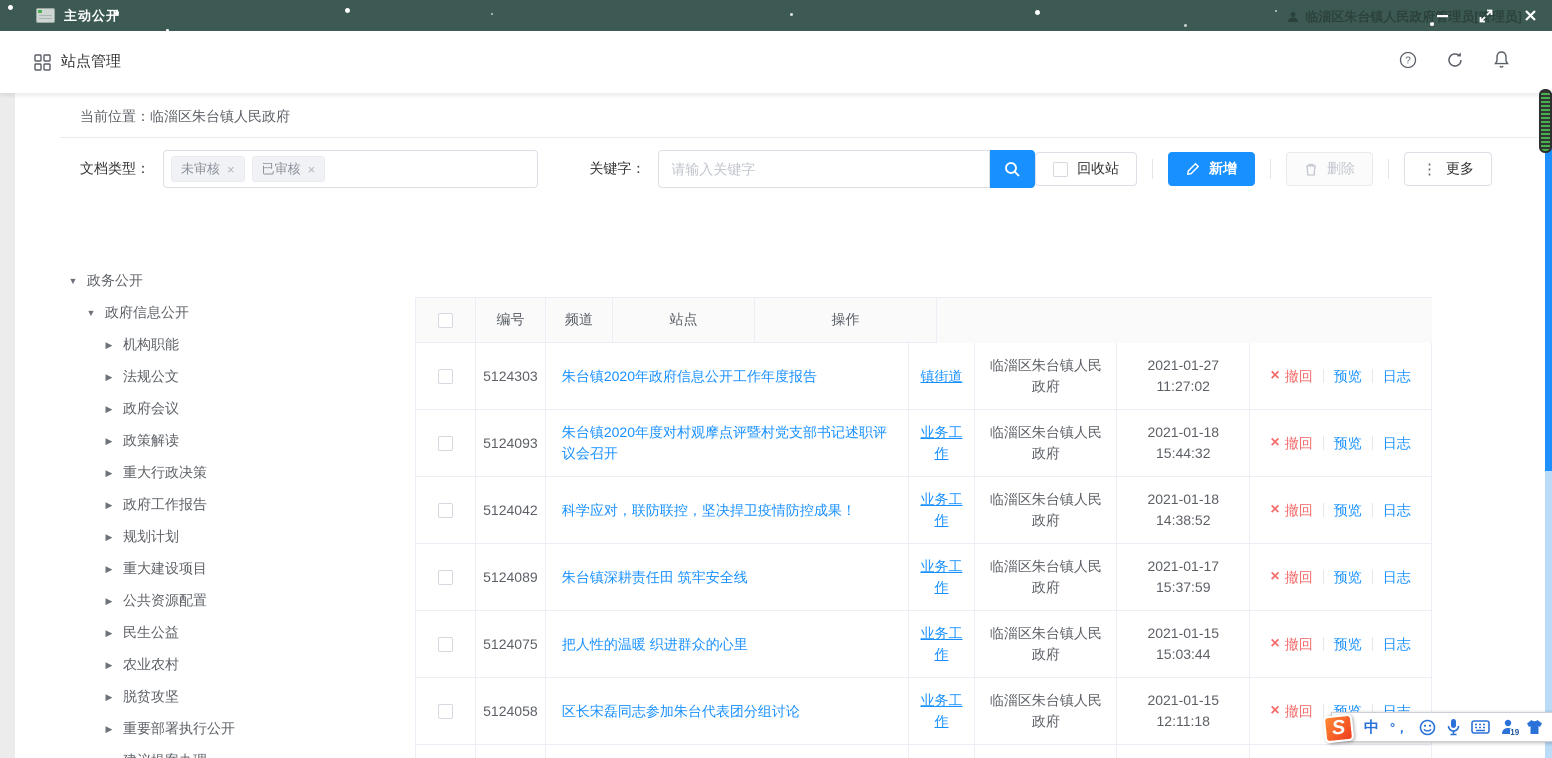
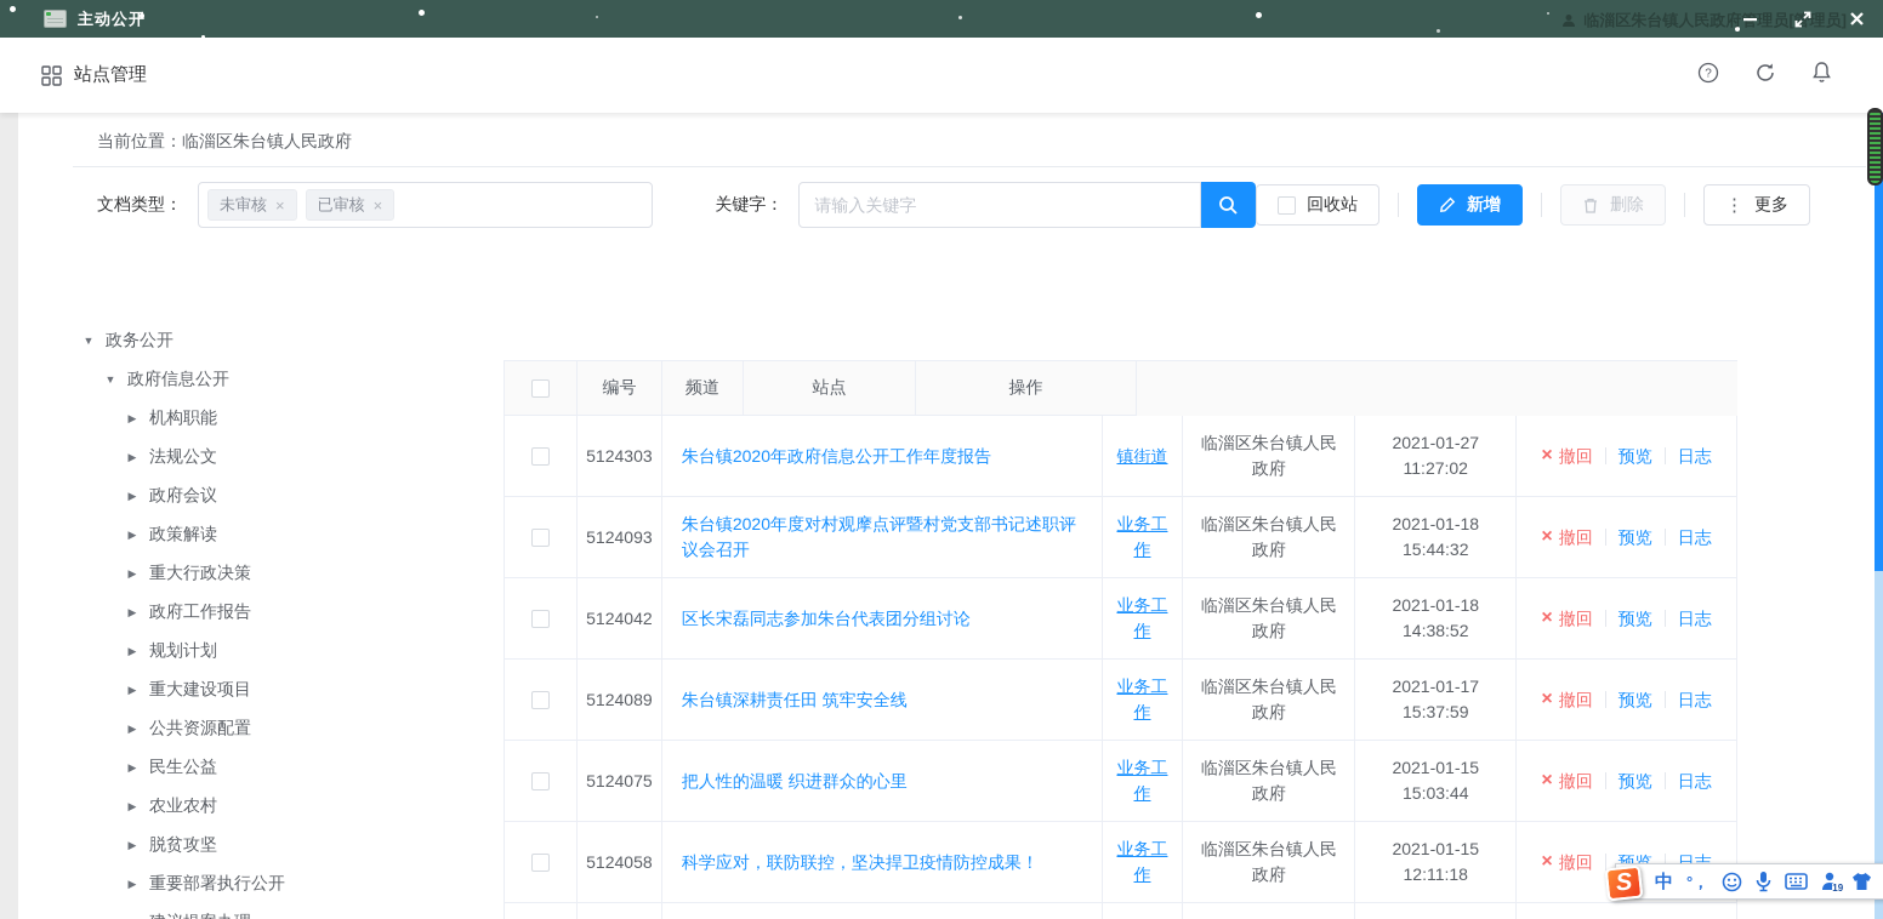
  主动公开
  临淄区朱台镇人民政府理员[管理员]
  站点管理
  ?
  当前位置：临淄区朱台镇人民政府
  文档类型：
  未审核
  ×
  已审核
  ×
  关键字：
  请输入关键字
  回收站
  新增
  删除
  ⋮
  更多
  ▼
  政务公开
  ▼
  政府信息公开
  ▶
  机构职能
  ▶
  法规公文
  ▶
  政府会议
  ▶
  政策解读
  ▶
  重大行政决策
  ▶
  政府工作报告
  ▶
  规划计划
  ▶
  重大建设项目
  ▶
  公共资源配置
  ▶
  民生公益
  ▶
  农业农村
  ▶
  脱贫攻坚
  ▶
  重要部署执行公开
  编号
  频道
  站点
  操作
  5124303
  朱台镇2020年政府信息公开工作年度报告
  镇街道
  临淄区朱台镇人民政府
  2021-01-27
  11:27:02
  ×
  撤回
  预览
  日志
  5124093
  朱台镇2020年度对村观摩点评暨村党支部书记述职评议会召开
  业务工作
  临淄区朱台镇人民政府
  2021-01-18
  15:44:32
  ×
  撤回
  预览
  日志
  5124042
- 科学应对，联防联控，坚决捍卫疫情防控成果！
+ 区长宋磊同志参加朱台代表团分组讨论
  业务工作
  临淄区朱台镇人民政府
  2021-01-18
  14:38:52
  ×
  撤回
  预览
  日志
  5124089
  朱台镇深耕责任田 筑牢安全线
  业务工作
  临淄区朱台镇人民政府
  2021-01-17
  15:37:59
  ×
  撤回
  预览
  日志
  5124075
  把人性的温暖 织进群众的心里
  业务工作
  临淄区朱台镇人民政府
  2021-01-15
  15:03:44
  ×
  撤回
  预览
  日志
  5124058
- 区长宋磊同志参加朱台代表团分组讨论
+ 科学应对，联防联控，坚决捍卫疫情防控成果！
  业务工作
  临淄区朱台镇人民政府
  2021-01-15
  12:11:18
  ×
  撤回
  预览
  日志
  中
  °，
  19
